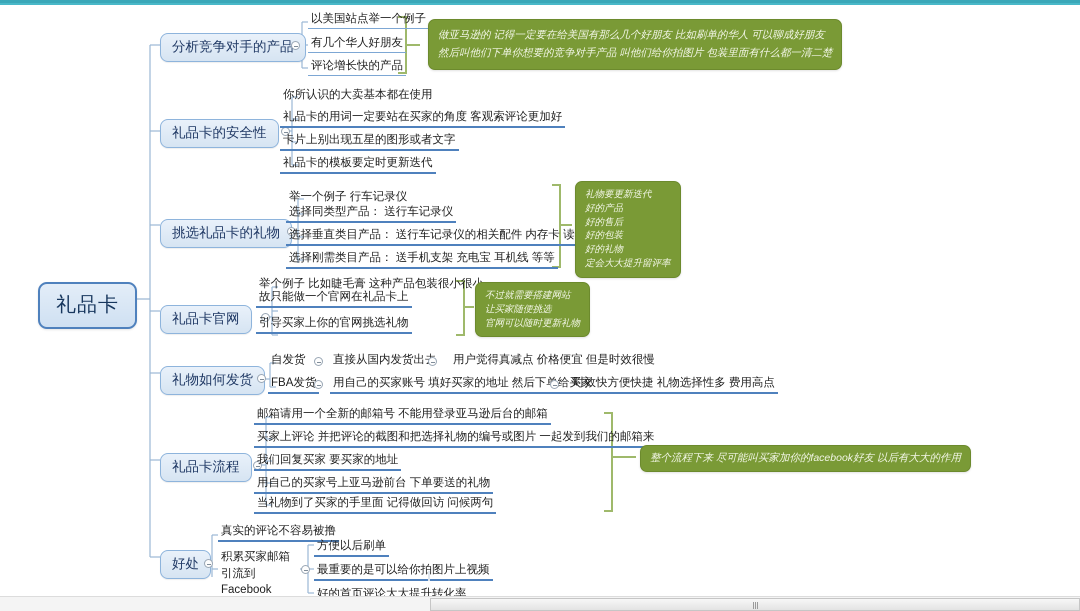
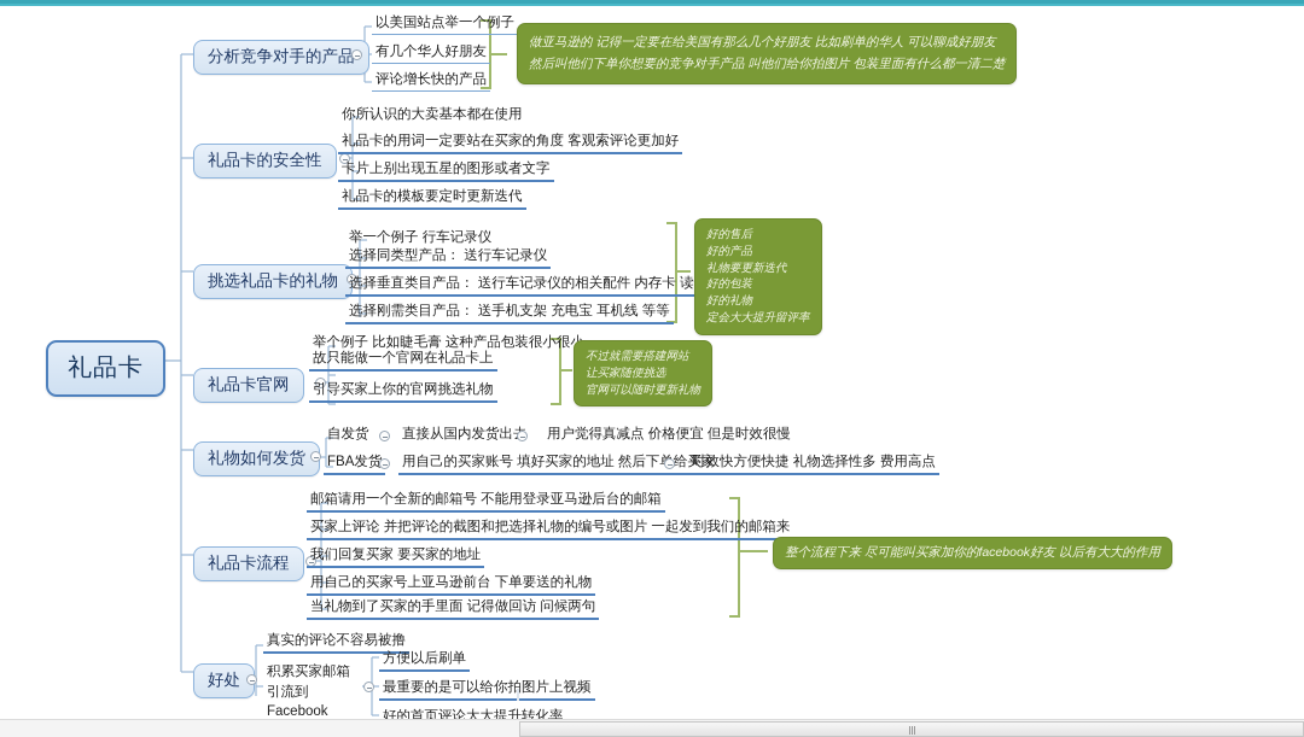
  礼品卡
  分析竞争对手的产品
  以美国站点举一个例子
  有几个华人好朋友
  评论增长快的产品
  做亚马逊的 记得一定要在给美国有那么几个好朋友 比如刷单的华人 可以聊成好朋友
  然后叫他们下单你想要的竞争对手产品 叫他们给你拍图片 包装里面有什么都一清二楚
  礼品卡的安全性
  你所认识的大卖基本都在使用
  礼品卡的用词一定要站在买家的角度 客观索评论更加好
  卡片上别出现五星的图形或者文字
  礼品卡的模板要定时更新迭代
  挑选礼品卡的礼物
  举一个例子 行车记录仪
  选择同类型产品： 送行车记录仪
  选择垂直类目产品： 送行车记录仪的相关配件 内存卡 读
  选择刚需类目产品： 送手机支架 充电宝 耳机线 等等
- 礼物要更新迭代
+ 好的售后
  好的产品
- 好的售后
+ 礼物要更新迭代
  好的包装
  好的礼物
  定会大大提升留评率
  礼品卡官网
  举个例子 比如睫毛膏 这种产品包装很小很
  故只能做一个官网在礼品卡上
  引导买家上你的官网挑选礼物
  不过就需要搭建网站
  让买家随便挑选
  官网可以随时更新礼物
  礼物如何发货
  自发货
  直接从国内发货出
  用户觉得真减点 价格便宜 但是时效很慢
  FBA发货
  用自己的买家账号 填好买家的地址 然后下给买家
  时效快方便快捷 礼物选择性多 费用高点
  礼品卡流程
  邮箱请用一个全新的邮箱号 不能用登录亚马逊后台的邮箱
  买家上评论 并把评论的截图和把选择礼物的编号或图片 一起发到我们的邮箱来
  我们回复买家 要买家的地址
  用自己的买家号上亚马逊前台 下单要送的礼物
  当礼物到了买家的手里面 记得做回访 问候两句
  整个流程下来 尽可能叫买家加你的facebook好友 以后有大大的作用
  好处
  真实的评论不容易被撸
  积累买家邮箱
  引流到Facebook
  方便以后刷单
  最重要的是可以给你拍图片上视频
  好的首页评论大大提升转化率
